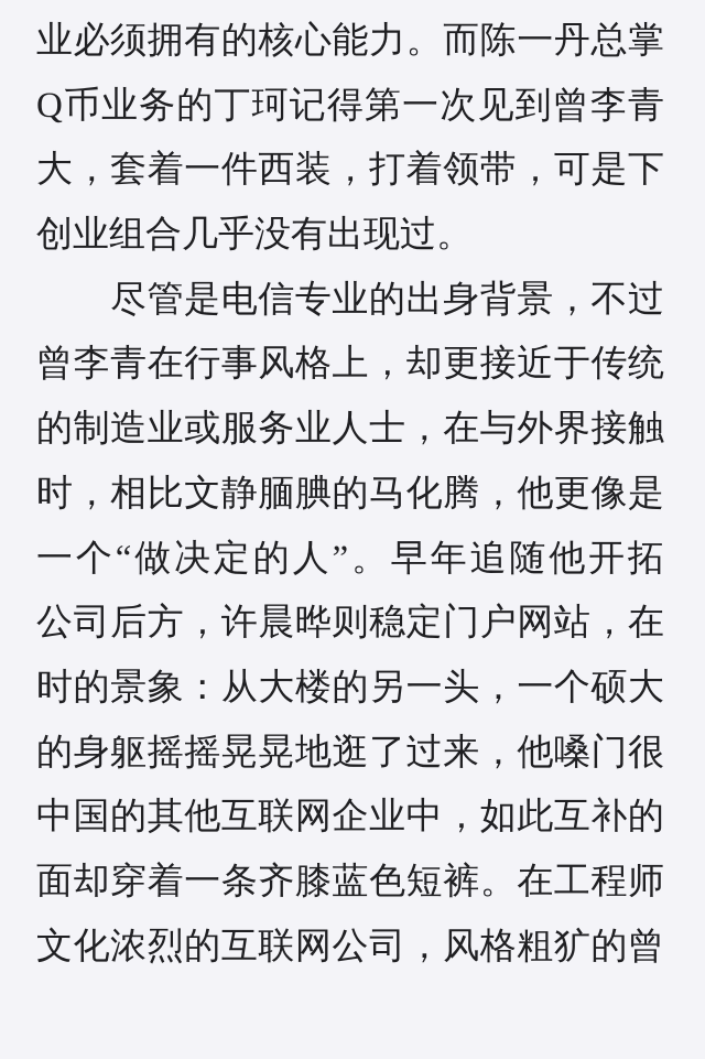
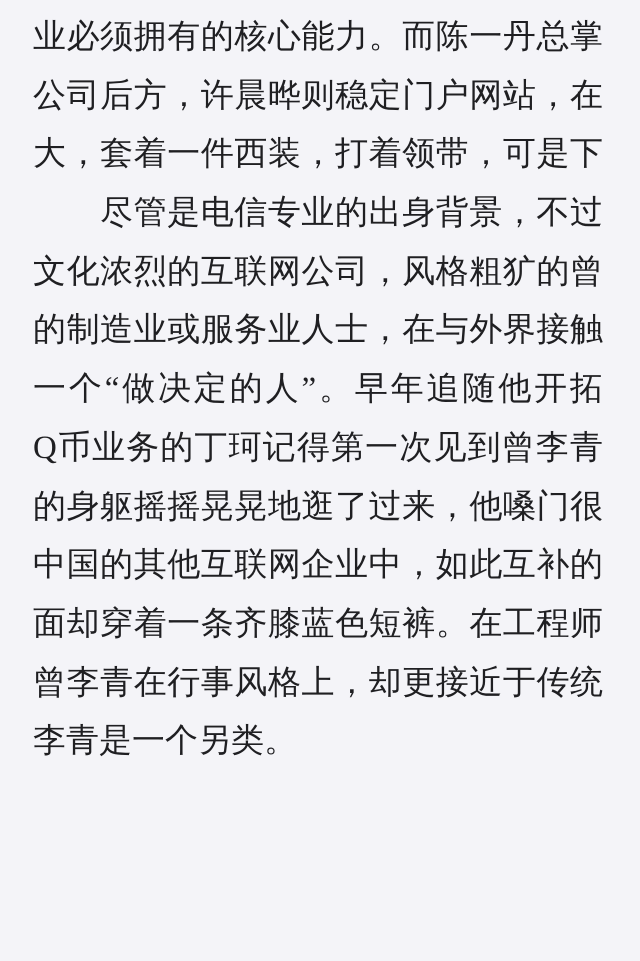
  业必须拥有的核心能力。而陈一丹总掌
- Q币业务的丁珂记得第一次见到曾李青
+ 公司后方，许晨晔则稳定门户网站，在
  大，套着一件西装，打着领带，可是下
- 创业组合几乎没有出现过。
  尽管是电信专业的出身背景，不过
- 曾李青在行事风格上，却更接近于传统
+ 文化浓烈的互联网公司，风格粗犷的曾
  的制造业或服务业人士，在与外界接触
- 时，相比文静腼腆的马化腾，他更像是
  一个“做决定的人”。早年追随他开拓
- 公司后方，许晨晔则稳定门户网站，在
+ Q币业务的丁珂记得第一次见到曾李青
- 时的景象：从大楼的另一头，一个硕大
  的身躯摇摇晃晃地逛了过来，他嗓门很
  中国的其他互联网企业中，如此互补的
  面却穿着一条齐膝蓝色短裤。在工程师
- 文化浓烈的互联网公司，风格粗犷的曾
+ 曾李青在行事风格上，却更接近于传统
+ 李青是一个另类。
